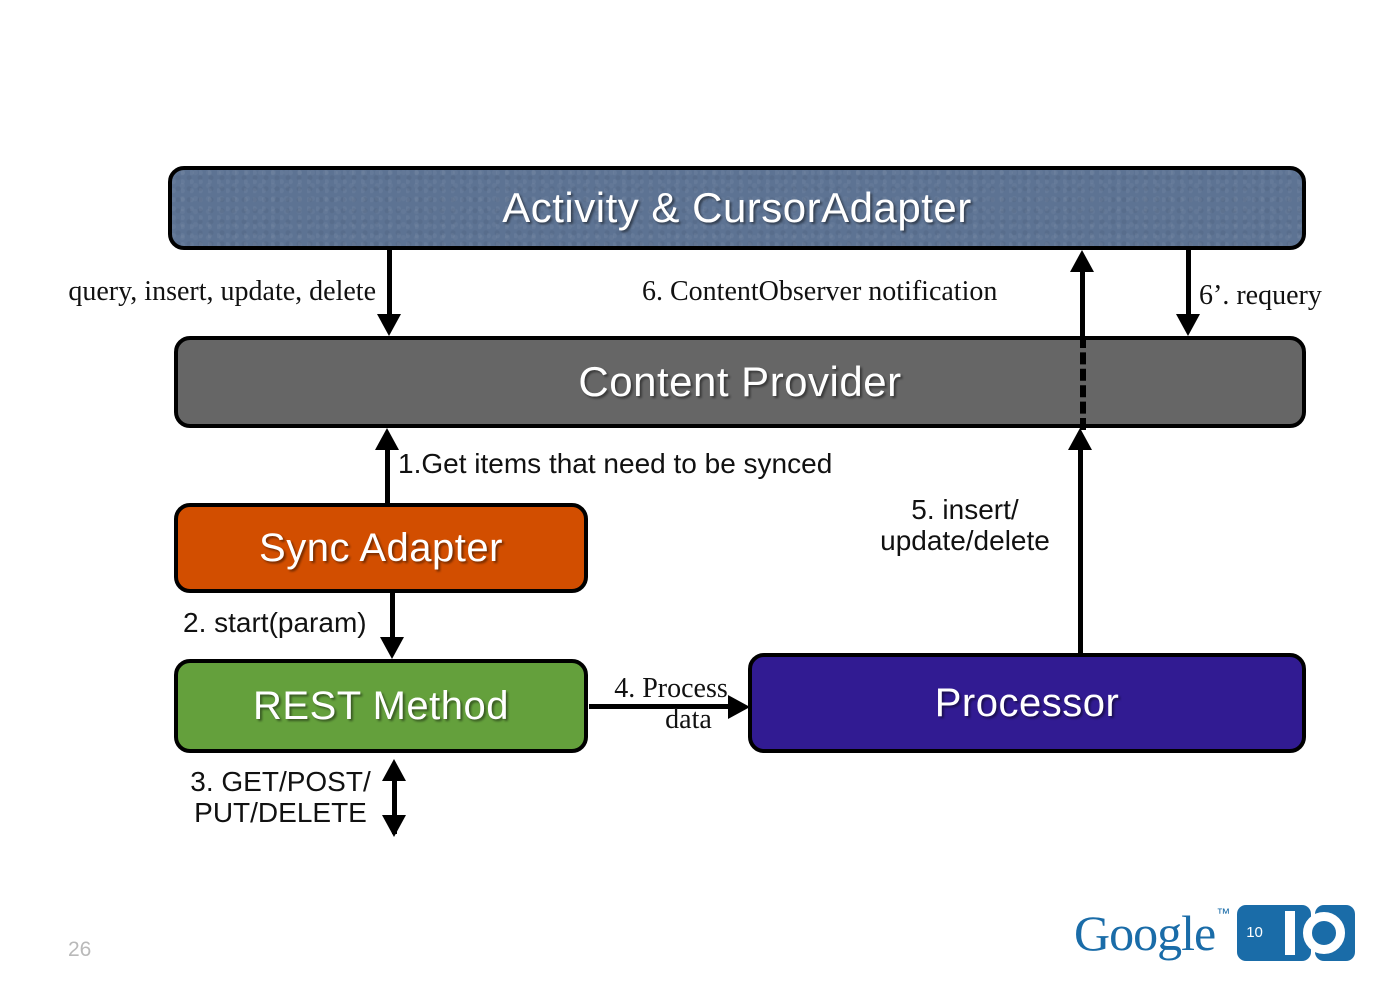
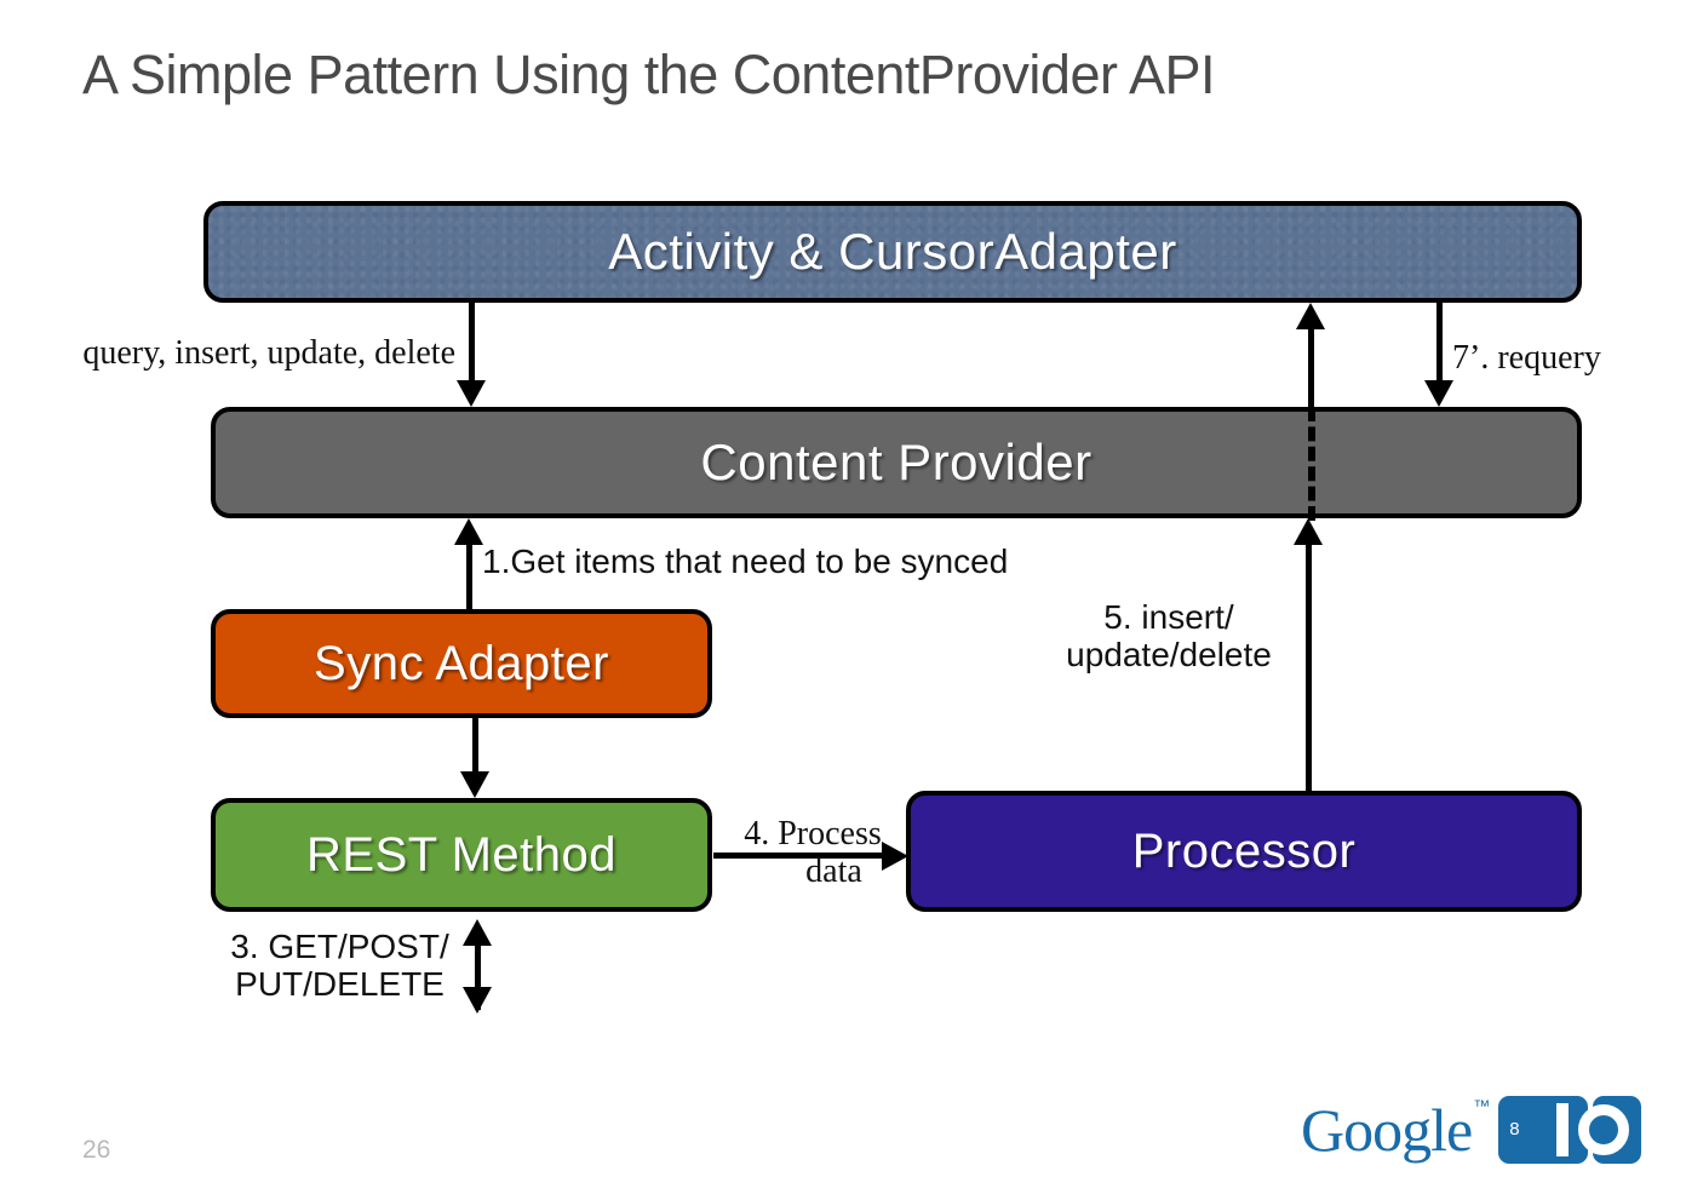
+ A Simple Pattern Using the ContentProvider API
  Activity & CursorAdapter
  Content Provider
  Sync Adapter
  REST Method
  Processor
  query, insert, update, delete
- 6. ContentObserver notification
- 6’. requery
+ 7’. requery
  1.Get items that need to be synced
- 2. start(param)
  3. GET/POST/
  PUT/DELETE
  4. Process
  data
  5. insert/
  update/delete
  26
  Google™
- 10
+ 8
